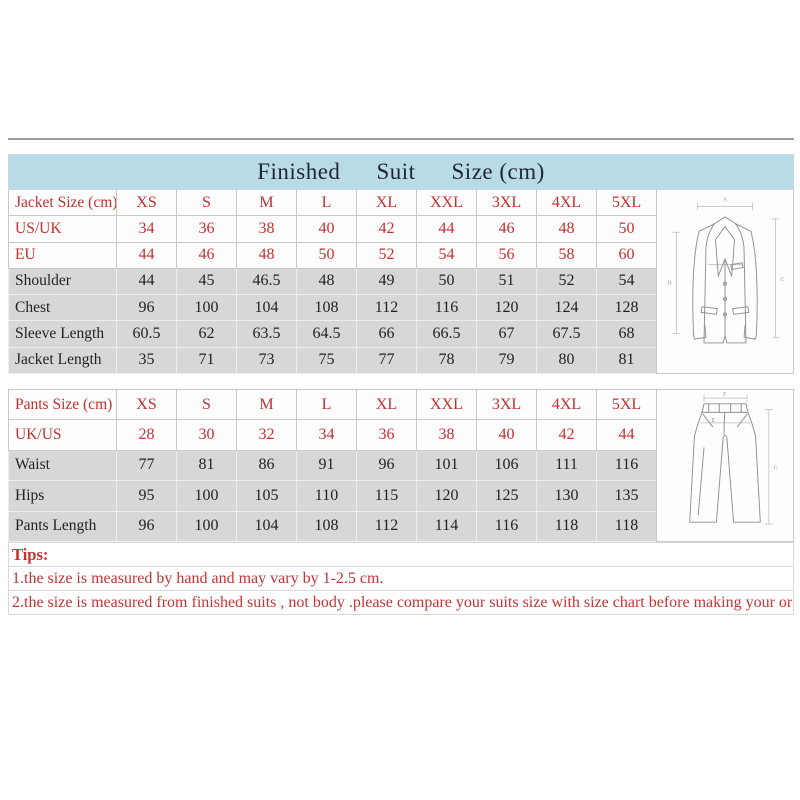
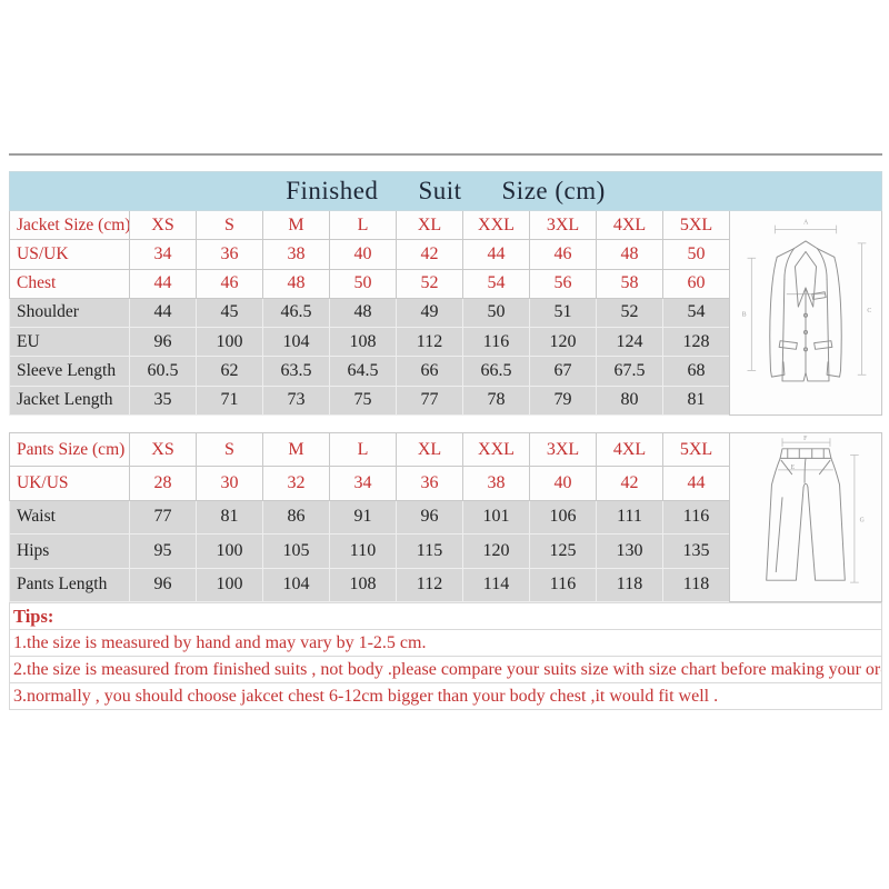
  Finished Suit Size (cm)
  Jacket Size (cm)	XS	S	M	L	XL	XXL	3XL	4XL	5XL
  US/UK	34	36	38	40	42	44	46	48	50
- EU	44	46	48	50	52	54	56	58	60
+ Chest	44	46	48	50	52	54	56	58	60
  Shoulder	44	45	46.5	48	49	50	51	52	54
- Chest	96	100	104	108	112	116	120	124	128
+ EU	96	100	104	108	112	116	120	124	128
  Sleeve Length	60.5	62	63.5	64.5	66	66.5	67	67.5	68
  Jacket Length	35	71	73	75	77	78	79	80	81
  Pants Size (cm)	XS	S	M	L	XL	XXL	3XL	4XL	5XL
  UK/US	28	30	32	34	36	38	40	42	44
  Waist	77	81	86	91	96	101	106	111	116
  Hips	95	100	105	110	115	120	125	130	135
  Pants Length	96	100	104	108	112	114	116	118	118
  Tips:
  1.the size is measured by hand and may vary by 1-2.5 cm.
  2.the size is measured from finished suits , not body .please compare your suits size with size chart before making your or
+ 3.normally , you should choose jakcet chest 6-12cm bigger than your body chest ,it would fit well .
